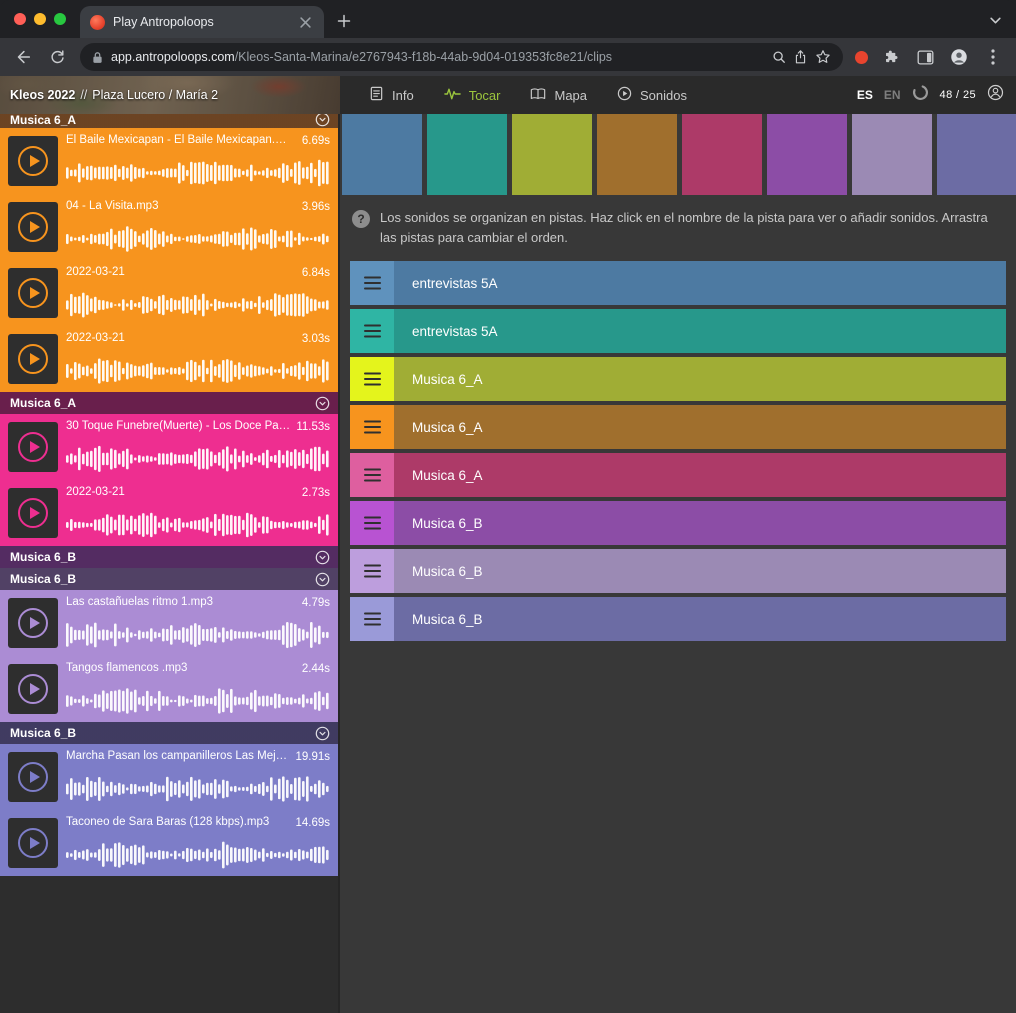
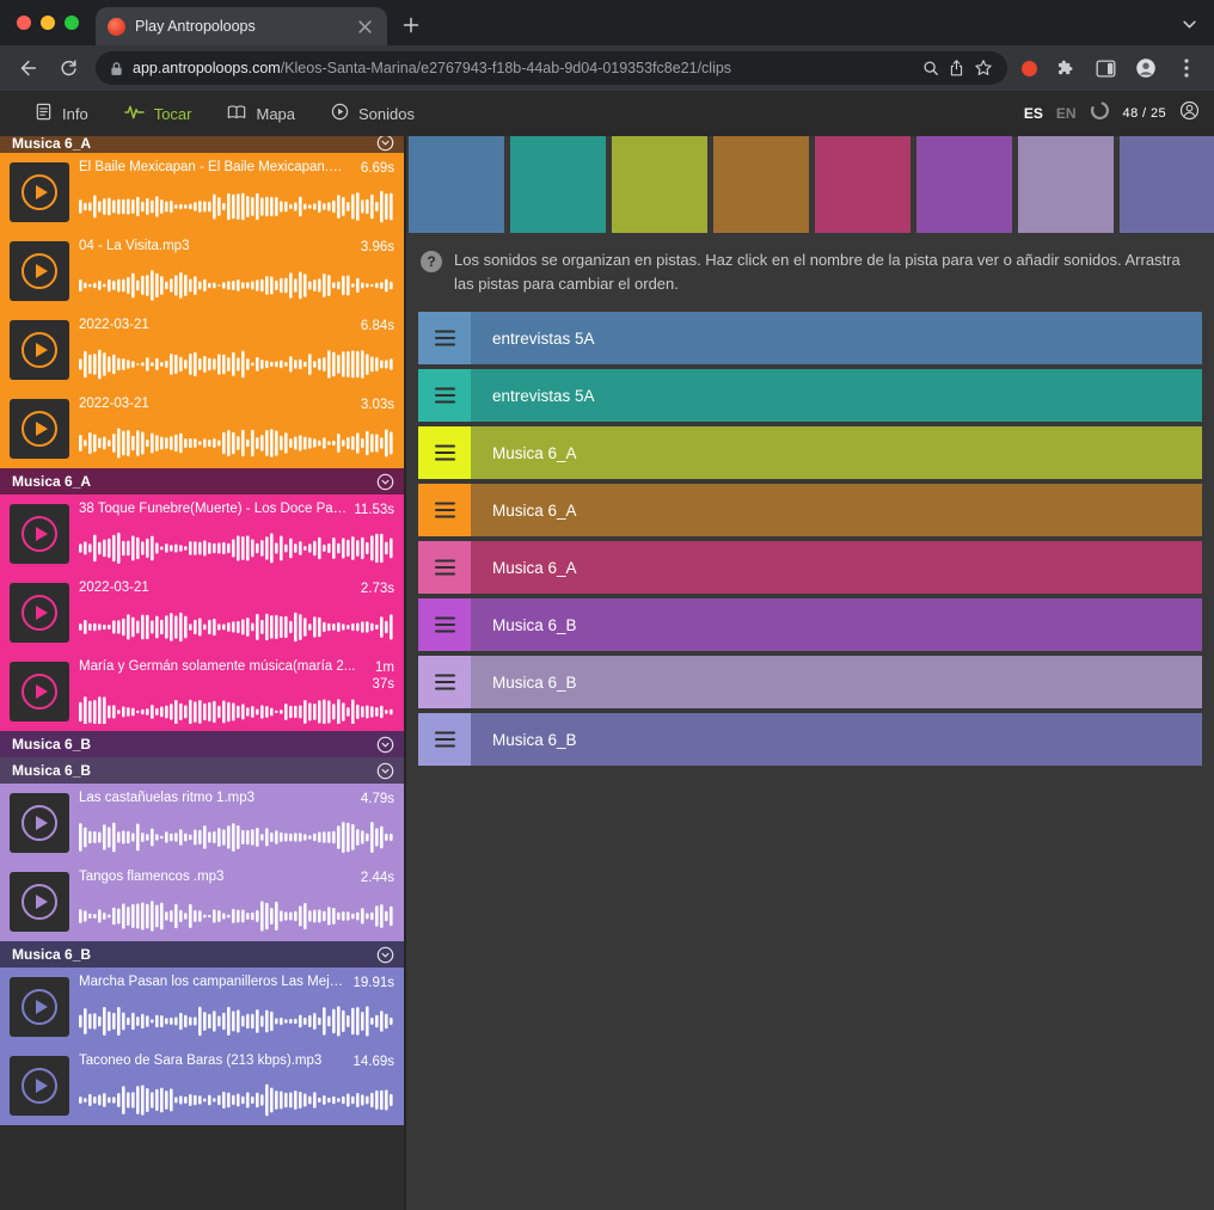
  Play Antropoloops
  app.antropoloops.com/Kleos-Santa-Marina/e2767943-f18b-44ab-9d04-019353fc8e21/clips
- Kleos 2022
- //
- Plaza Lucero / María 2
  Info
  Tocar
  Mapa
  Sonidos
  ES
  EN
  48 / 25
  Musica 6_A
  El Baile Mexicapan - El Baile Mexicapan.mp3
  6.69s
  04 - La Visita.mp3
  3.96s
  2022-03-21
  6.84s
  2022-03-21
  3.03s
  Musica 6_A
- 30 Toque Funebre(Muerte) - Los Doce Par...
+ 38 Toque Funebre(Muerte) - Los Doce Par...
  11.53s
  2022-03-21
  2.73s
+ María y Germán solamente música(maría 2...
+ 1m
+ 37s
  Musica 6_B
  Musica 6_B
  Las castañuelas ritmo 1.mp3
  4.79s
  Tangos flamencos .mp3
  2.44s
  Musica 6_B
  Marcha Pasan los campanilleros Las Mejor.
  19.91s
- Taconeo de Sara Baras (128 kbps).mp3
+ Taconeo de Sara Baras (213 kbps).mp3
  14.69s
  ?
  Los sonidos se organizan en pistas. Haz click en el nombre de la pista para ver o añadir sonidos. Arrastra las pistas para cambiar el orden.
  entrevistas 5A
  entrevistas 5A
  Musica 6_A
  Musica 6_A
  Musica 6_A
  Musica 6_B
  Musica 6_B
  Musica 6_B
